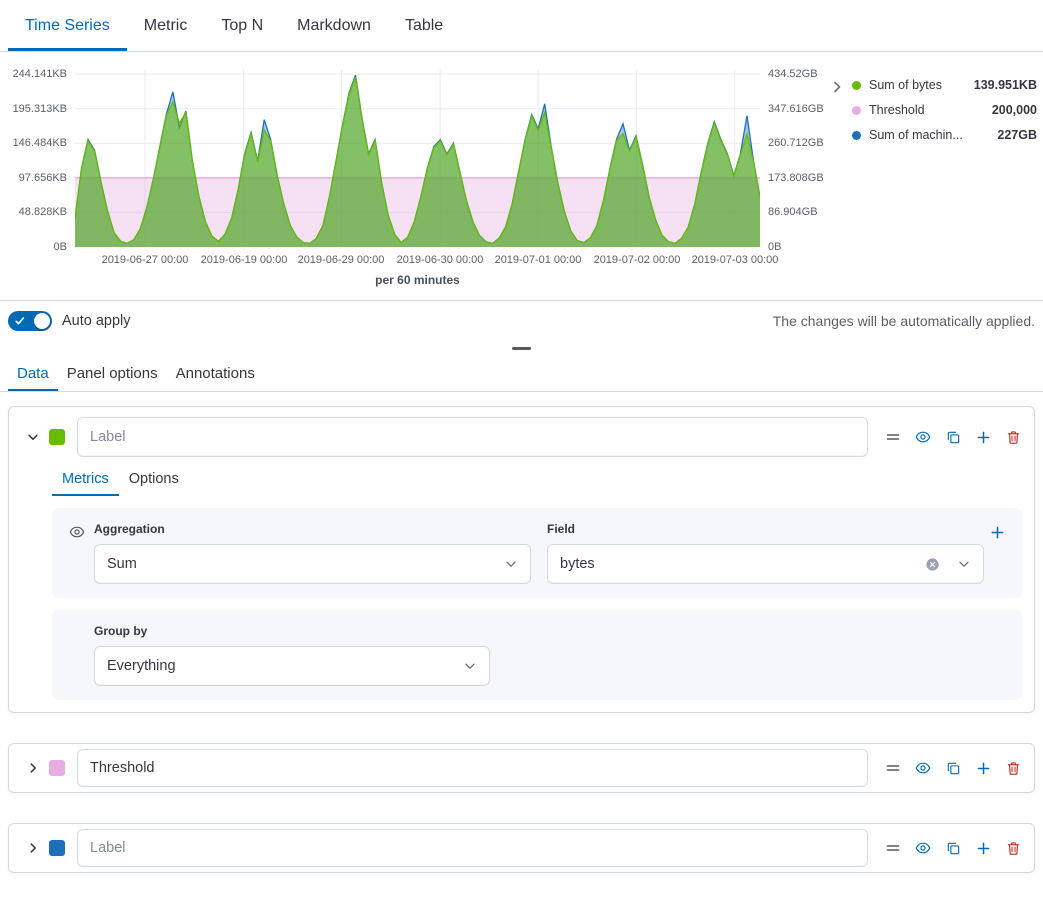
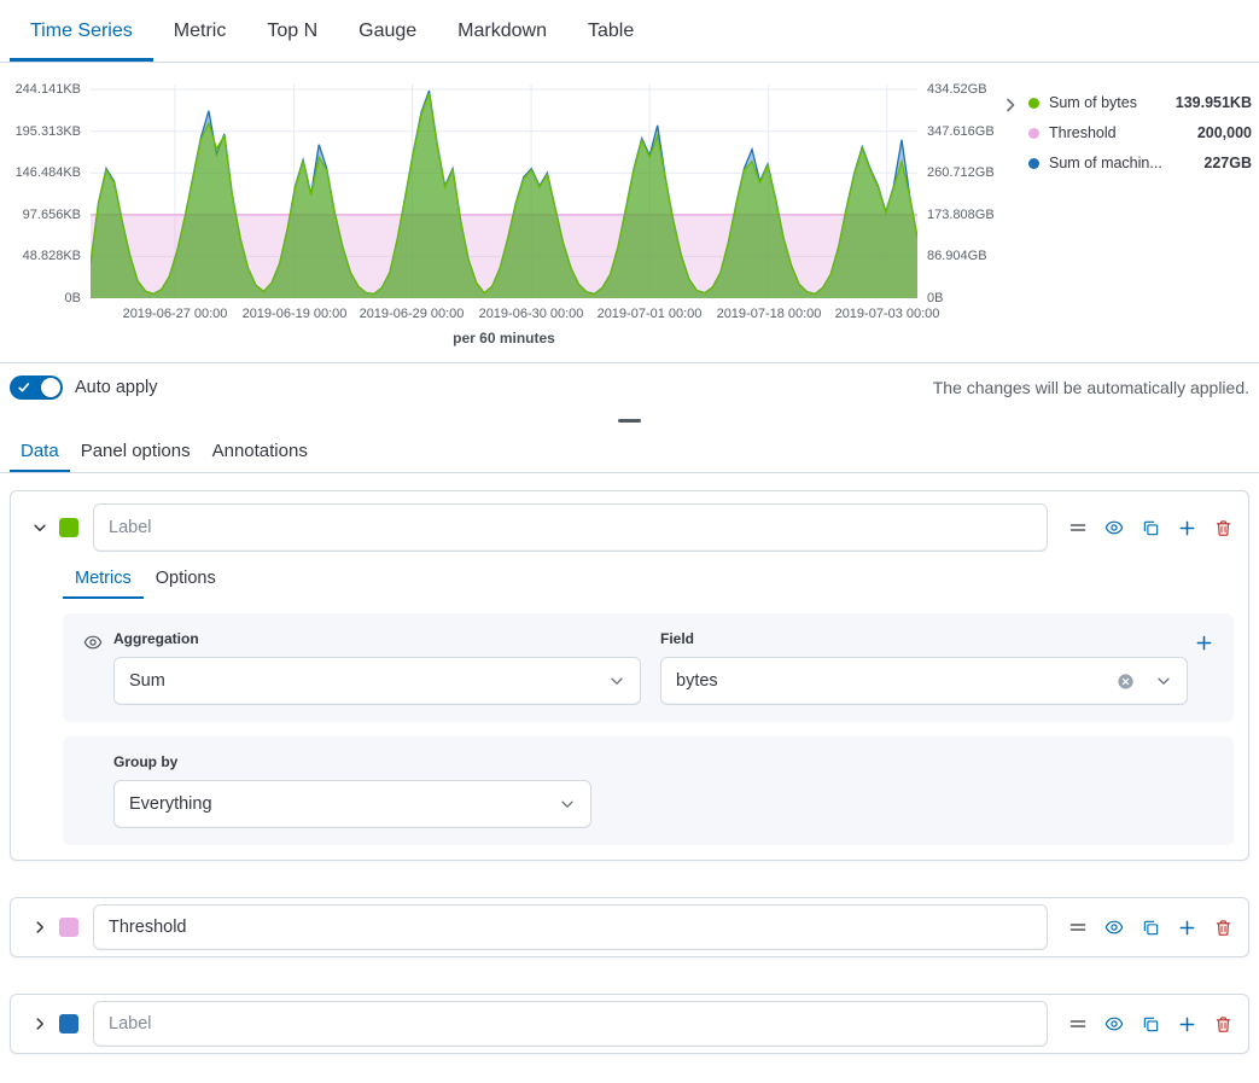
  Time Series
  Metric
  Top N
+ Gauge
  Markdown
  Table
  per 60 minutes
  Sum of bytes
  139.951KB
  Threshold
  200,000
  Sum of machin...
  227GB
  0B
  48.828KB
  97.656KB
  146.484KB
  195.313KB
  244.141KB
  0B
  86.904GB
  173.808GB
  260.712GB
  347.616GB
  434.52GB
  2019-06-27 00:00
  2019-06-19 00:00
  2019-06-29 00:00
  2019-06-30 00:00
  2019-07-01 00:00
- 2019-07-02 00:00
+ 2019-07-18 00:00
  2019-07-03 00:00
  Auto apply
  The changes will be automatically applied.
  Data
  Panel options
  Annotations
  Label
  Metrics
  Options
  Aggregation
  Sum
  Field
  bytes
  Group by
  Everything
  Threshold
  Label
